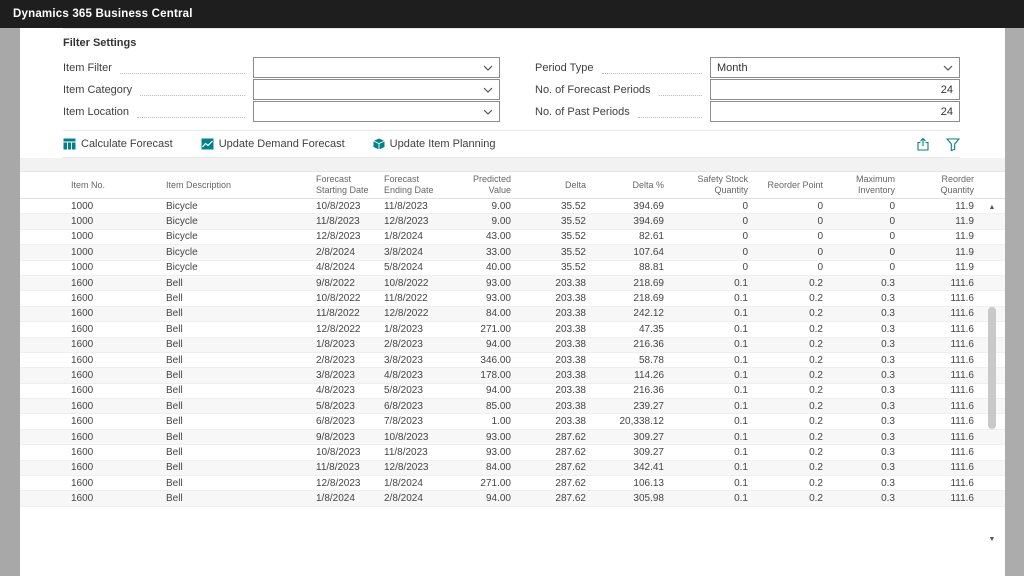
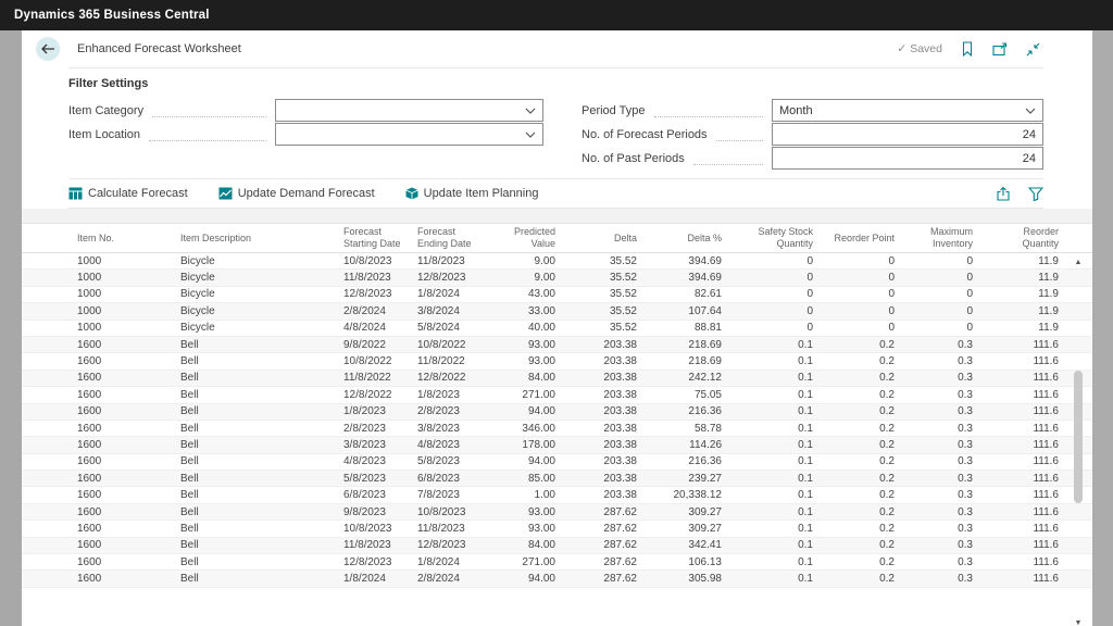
  Dynamics 365 Business Central
+ Enhanced Forecast Worksheet
+ ✓
+ Saved
  Filter Settings
- Item Filter
  Item Category
  Item Location
  Period Type
  Month
  No. of Forecast Periods
  24
  No. of Past Periods
  24
  Calculate Forecast
  Update Demand Forecast
  Update Item Planning
  Item No.
  Item Description
  Forecast Starting Date
  Forecast Ending Date
  Predicted Value
  Delta
  Delta %
  Safety Stock Quantity
  Reorder Point
  Maximum Inventory
  Reorder Quantity
  1000
  Bicycle
  10/8/2023
  11/8/2023
  9.00
  35.52
  394.69
  0
  0
  0
  11.9
  1000
  Bicycle
  11/8/2023
  12/8/2023
  9.00
  35.52
  394.69
  0
  0
  0
  11.9
  1000
  Bicycle
  12/8/2023
  1/8/2024
  43.00
  35.52
  82.61
  0
  0
  0
  11.9
  1000
  Bicycle
  2/8/2024
  3/8/2024
  33.00
  35.52
  107.64
  0
  0
  0
  11.9
  1000
  Bicycle
  4/8/2024
  5/8/2024
  40.00
  35.52
  88.81
  0
  0
  0
  11.9
  1600
  Bell
  9/8/2022
  10/8/2022
  93.00
  203.38
  218.69
  0.1
  0.2
  0.3
  111.6
  1600
  Bell
  10/8/2022
  11/8/2022
  93.00
  203.38
  218.69
  0.1
  0.2
  0.3
  111.6
  1600
  Bell
  11/8/2022
  12/8/2022
  84.00
  203.38
  242.12
  0.1
  0.2
  0.3
  111.6
  1600
  Bell
  12/8/2022
  1/8/2023
  271.00
  203.38
- 47.35
+ 75.05
  0.1
  0.2
  0.3
  111.6
  1600
  Bell
  1/8/2023
  2/8/2023
  94.00
  203.38
  216.36
  0.1
  0.2
  0.3
  111.6
  1600
  Bell
  2/8/2023
  3/8/2023
  346.00
  203.38
  58.78
  0.1
  0.2
  0.3
  111.6
  1600
  Bell
  3/8/2023
  4/8/2023
  178.00
  203.38
  114.26
  0.1
  0.2
  0.3
  111.6
  1600
  Bell
  4/8/2023
  5/8/2023
  94.00
  203.38
  216.36
  0.1
  0.2
  0.3
  111.6
  1600
  Bell
  5/8/2023
  6/8/2023
  85.00
  203.38
  239.27
  0.1
  0.2
  0.3
  111.6
  1600
  Bell
  6/8/2023
  7/8/2023
  1.00
  203.38
  20,338.12
  0.1
  0.2
  0.3
  111.6
  1600
  Bell
  9/8/2023
  10/8/2023
  93.00
  287.62
  309.27
  0.1
  0.2
  0.3
  111.6
  1600
  Bell
  10/8/2023
  11/8/2023
  93.00
  287.62
  309.27
  0.1
  0.2
  0.3
  111.6
  1600
  Bell
  11/8/2023
  12/8/2023
  84.00
  287.62
  342.41
  0.1
  0.2
  0.3
  111.6
  1600
  Bell
  12/8/2023
  1/8/2024
  271.00
  287.62
  106.13
  0.1
  0.2
  0.3
  111.6
  1600
  Bell
  1/8/2024
  2/8/2024
  94.00
  287.62
  305.98
  0.1
  0.2
  0.3
  111.6
